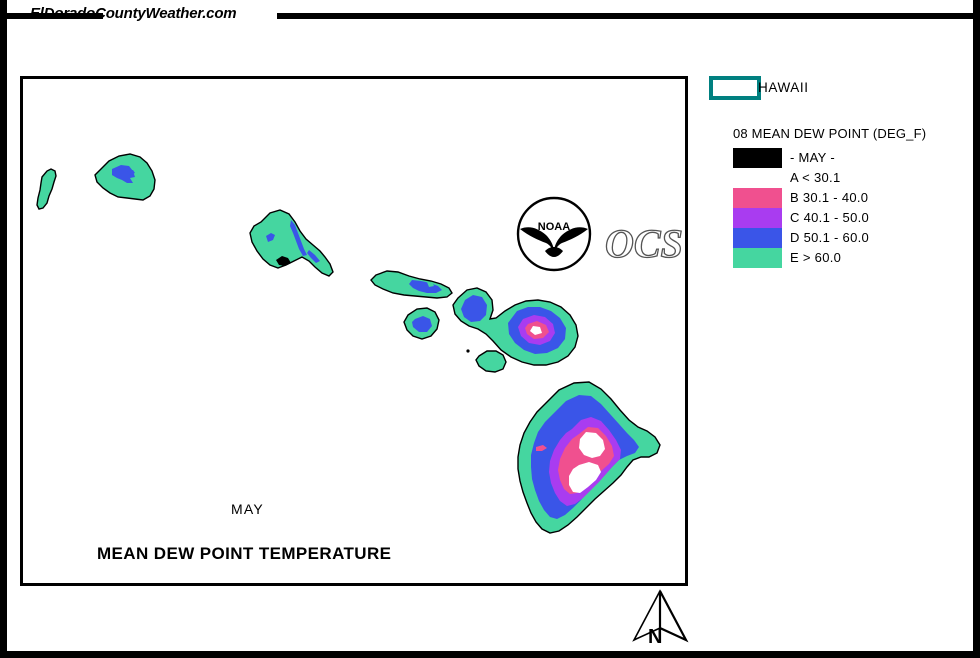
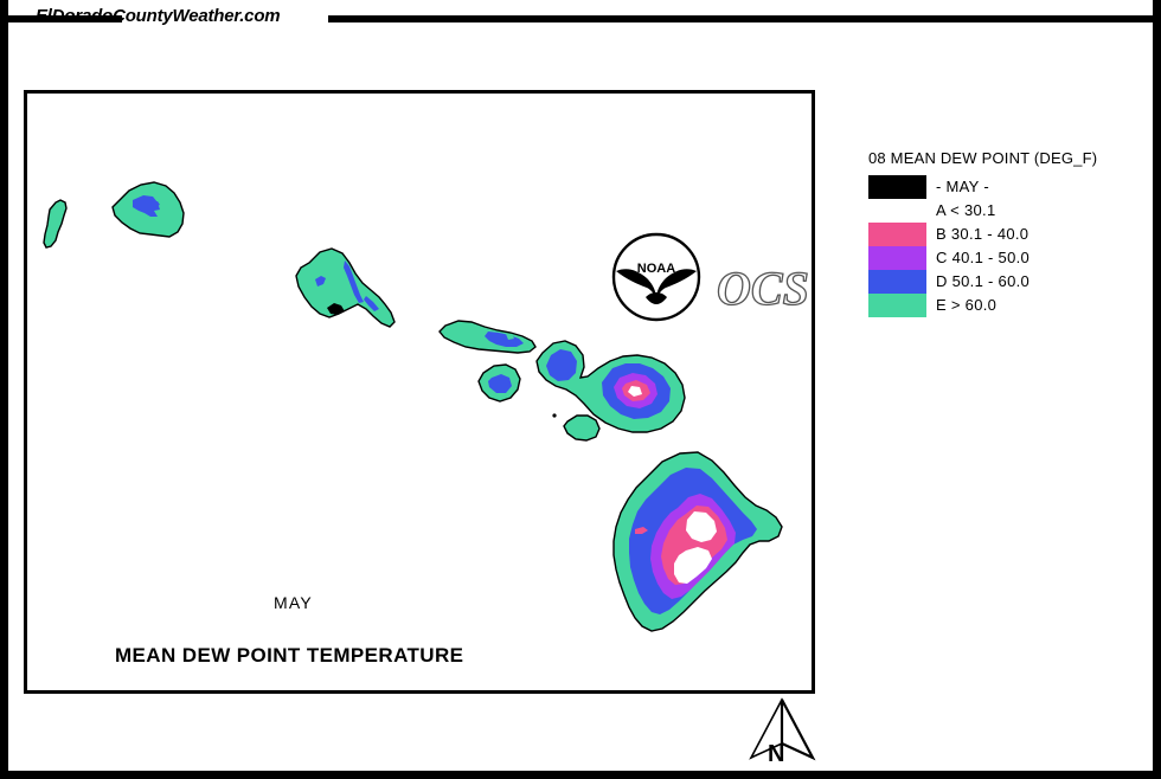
  ElDoradoCountyWeather.com
  MAY
  MEAN DEW POINT TEMPERATURE
  NOAA
  OCS
- HAWAII
  08 MEAN DEW POINT (DEG_F)
  - MAY -
  A < 30.1
  B 30.1 - 40.0
  C 40.1 - 50.0
  D 50.1 - 60.0
  E > 60.0
  N
